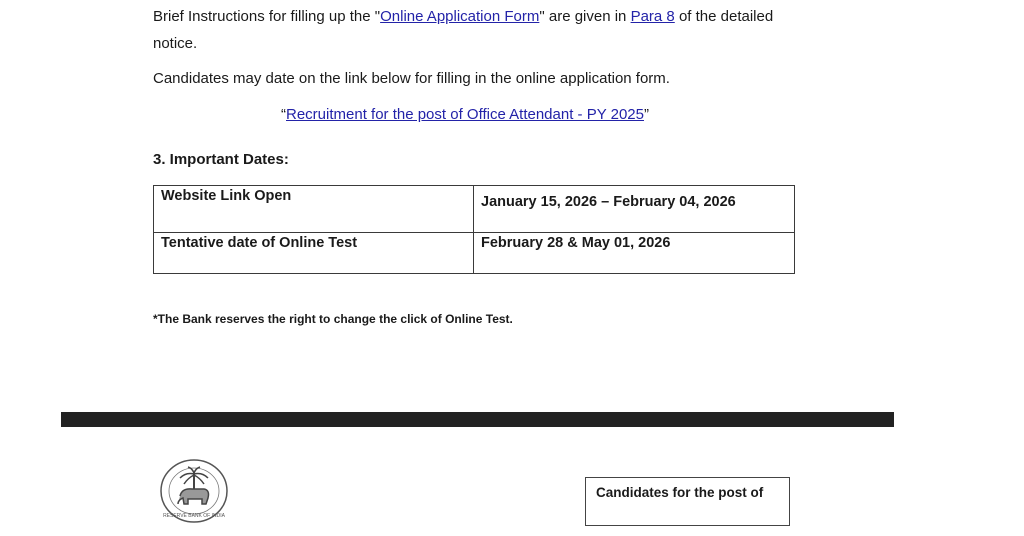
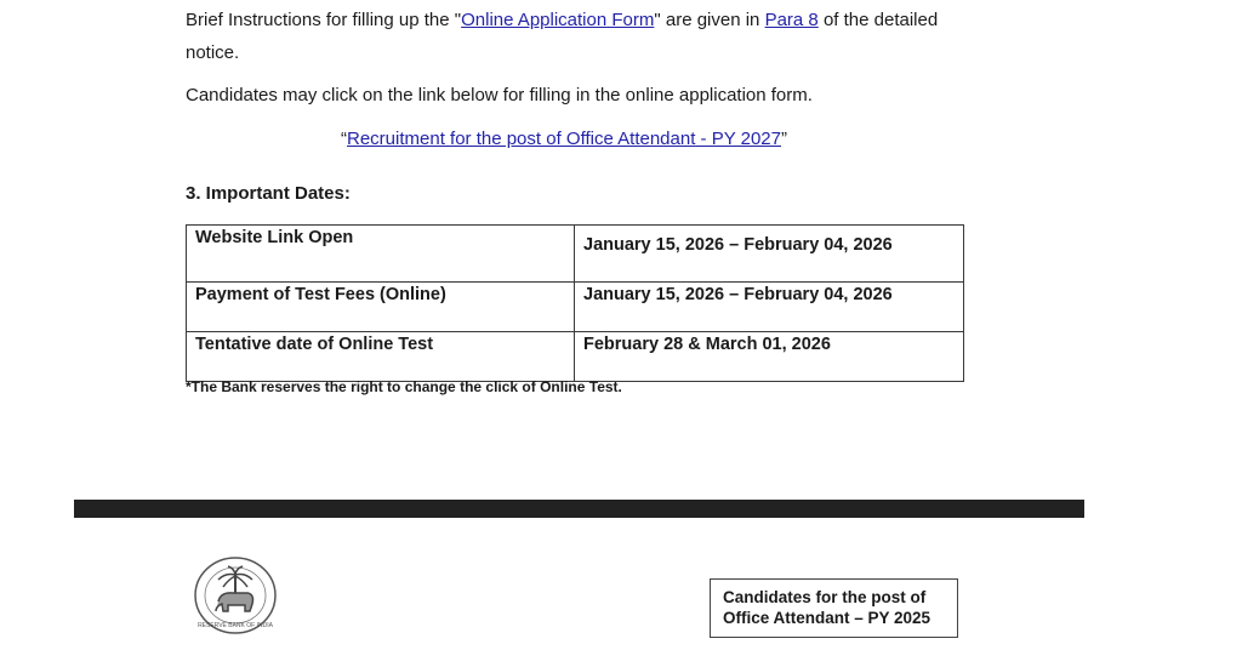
  Brief Instructions for filling up the "Online Application Form" are given in Para 8 of the detailed
  notice.
- Candidates may date on the link below for filling in the online application form.
+ Candidates may click on the link below for filling in the online application form.
- “Recruitment for the post of Office Attendant - PY 2025”
+ “Recruitment for the post of Office Attendant - PY 2027”
  3. Important Dates:
  Website Link Open	January 15, 2026 – February 04, 2026
+ Payment of Test Fees (Online)	January 15, 2026 – February 04, 2026
- Tentative date of Online Test	February 28 & May 01, 2026
+ Tentative date of Online Test	February 28 & March 01, 2026
  *The Bank reserves the right to change the click of Online Test.
  Candidates for the post of
+ Office Attendant – PY 2025
